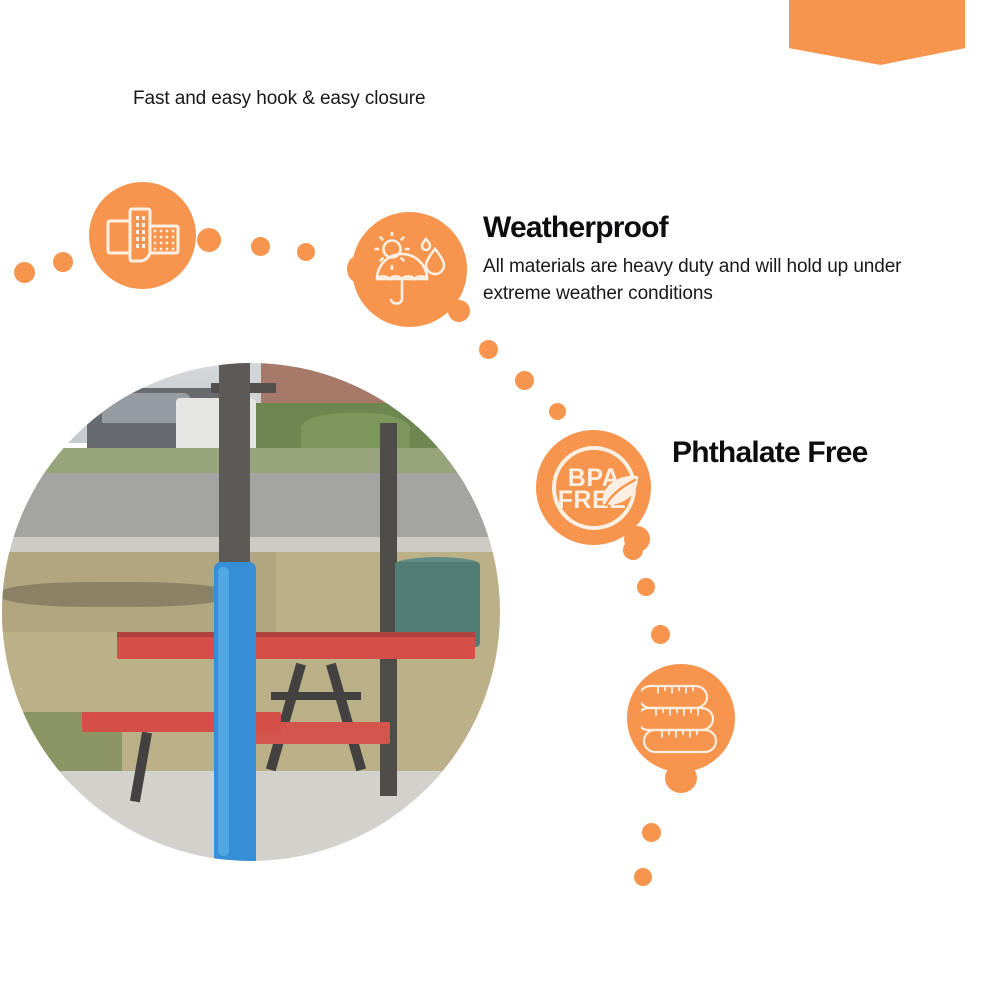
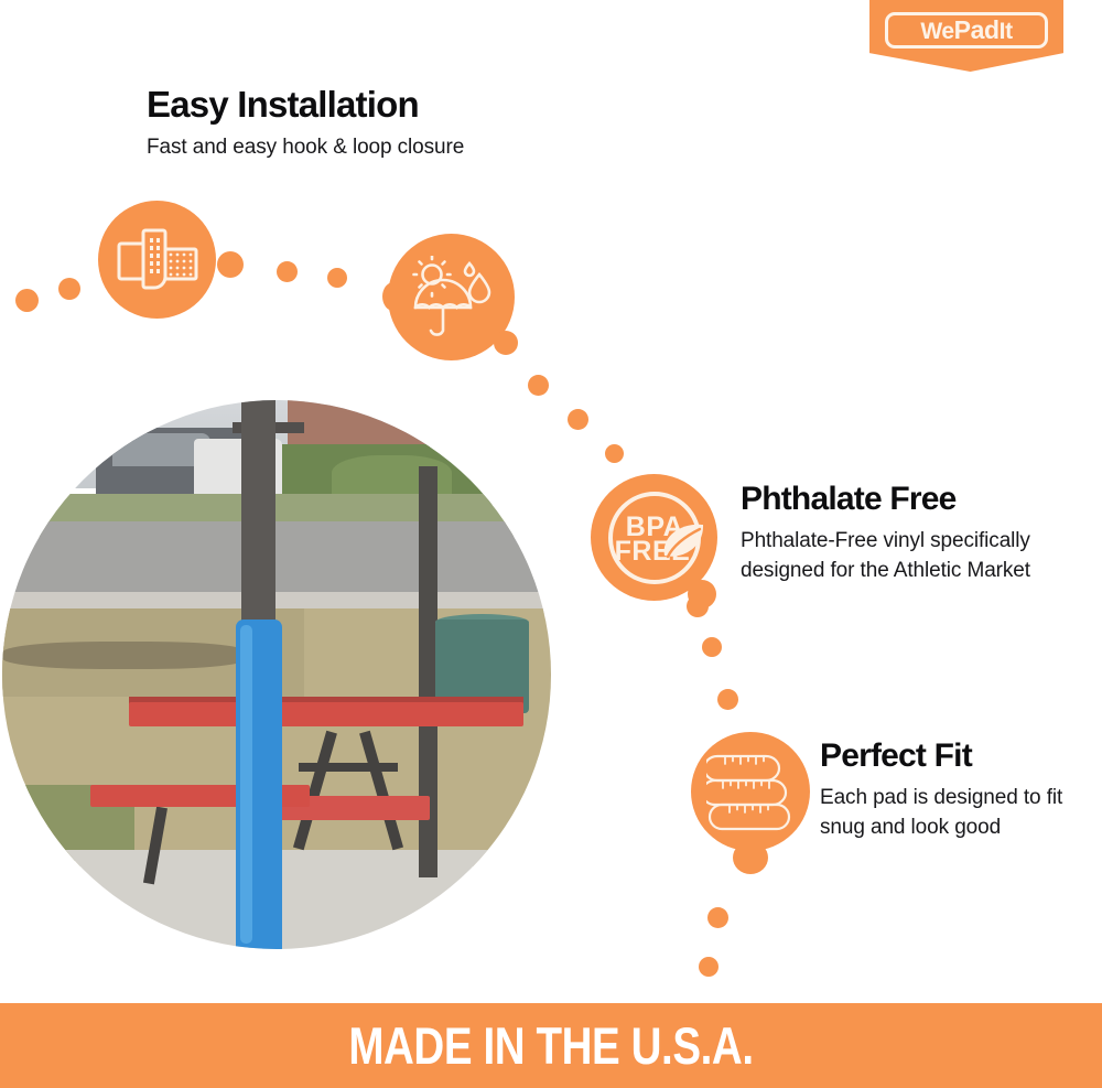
+ We
+ Pad
+ It
+ Easy Installation
- Fast and easy hook & easy closure
+ Fast and easy hook & loop closure
- Weatherproof
- All materials are heavy duty and will hold up under extreme weather conditions
  Phthalate Free
+ Phthalate-Free vinyl specifically designed for the Athletic Market
+ Perfect Fit
+ Each pad is designed to fit snug and look good
  BPA
  FRE
+ MADE IN THE U.S.A.
